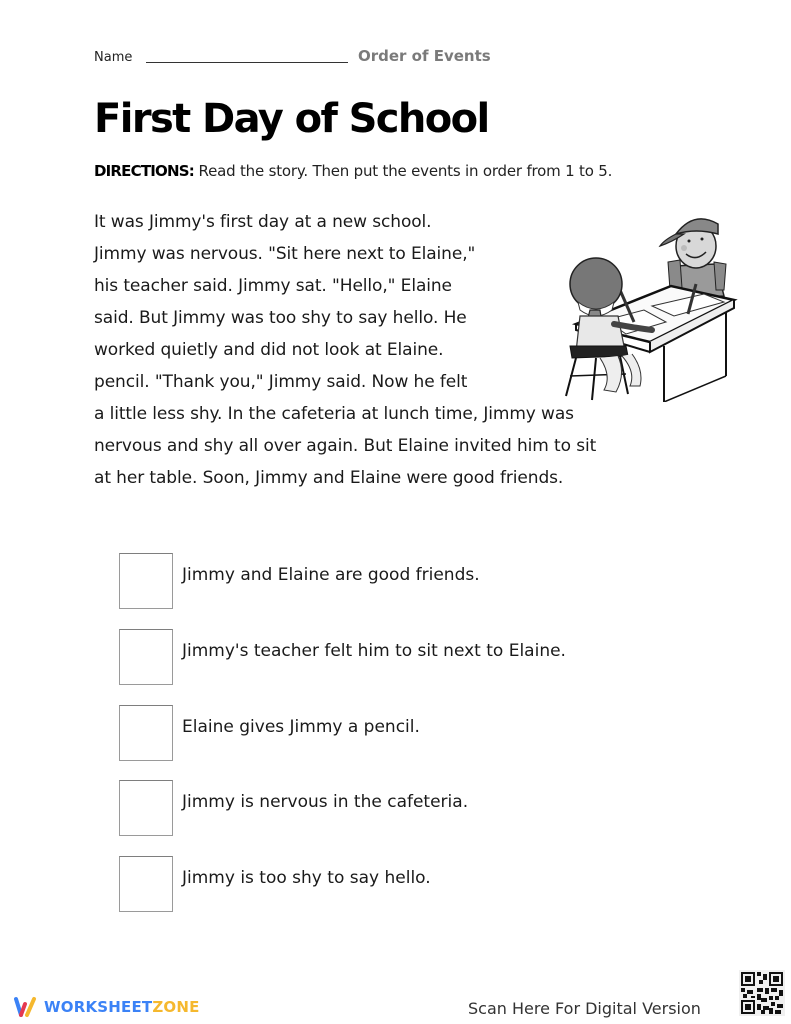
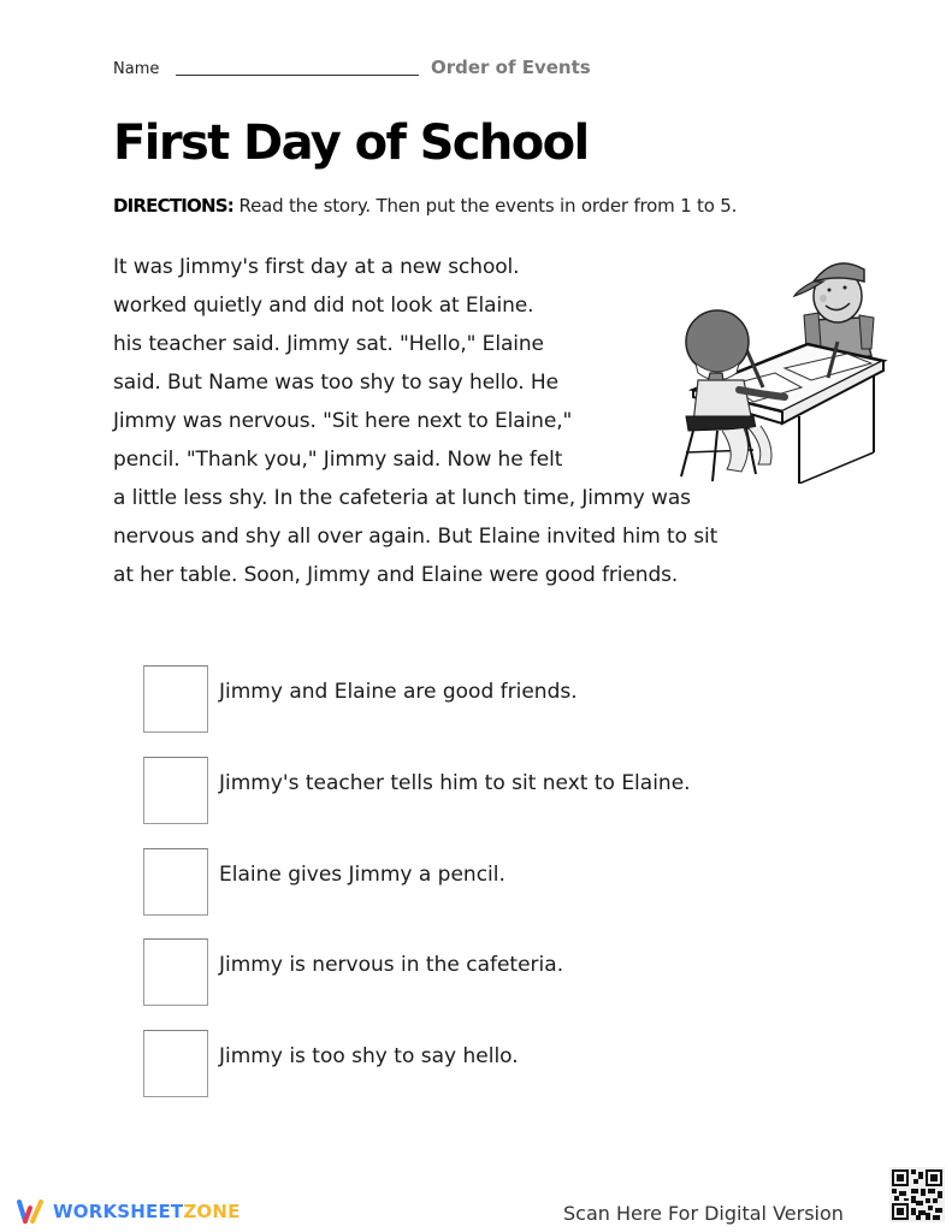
  Name
  Order of Events
  First Day of School
  DIRECTIONS: Read the story. Then put the events in order from 1 to 5.
  It was Jimmy's first day at a new school.
- Jimmy was nervous. "Sit here next to Elaine,"
+ worked quietly and did not look at Elaine.
  his teacher said. Jimmy sat. "Hello," Elaine
- said. But Jimmy was too shy to say hello. He
+ said. But Name was too shy to say hello. He
- worked quietly and did not look at Elaine.
+ Jimmy was nervous. "Sit here next to Elaine,"
  pencil. "Thank you," Jimmy said. Now he felt
  a little less shy. In the cafeteria at lunch time, Jimmy was
  nervous and shy all over again. But Elaine invited him to sit
  at her table. Soon, Jimmy and Elaine were good friends.
  Jimmy and Elaine are good friends.
- Jimmy's teacher felt him to sit next to Elaine.
+ Jimmy's teacher tells him to sit next to Elaine.
  Elaine gives Jimmy a pencil.
  Jimmy is nervous in the cafeteria.
  Jimmy is too shy to say hello.
  WORKSHEETZONE
  Scan Here For Digital Version
